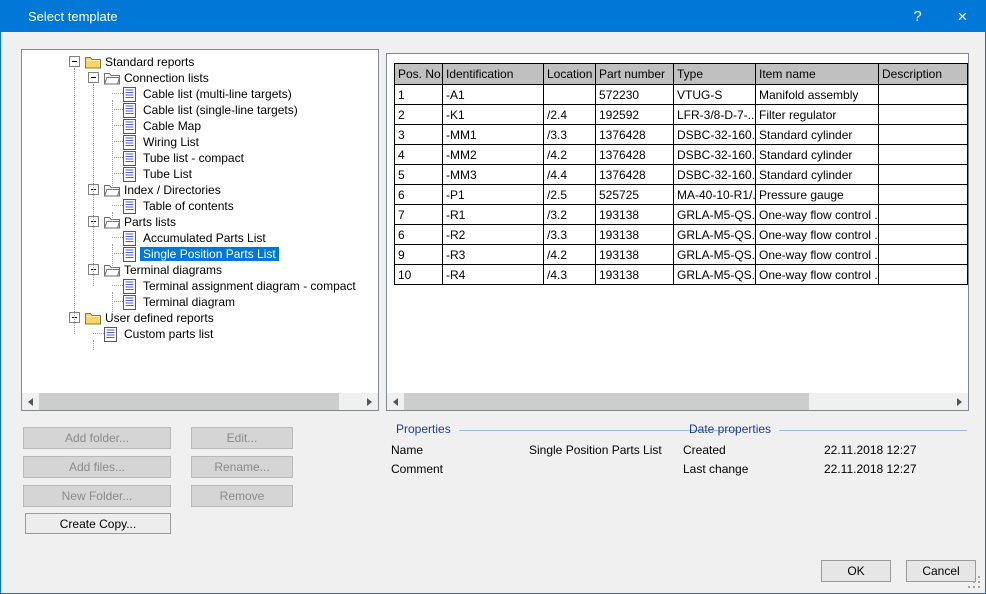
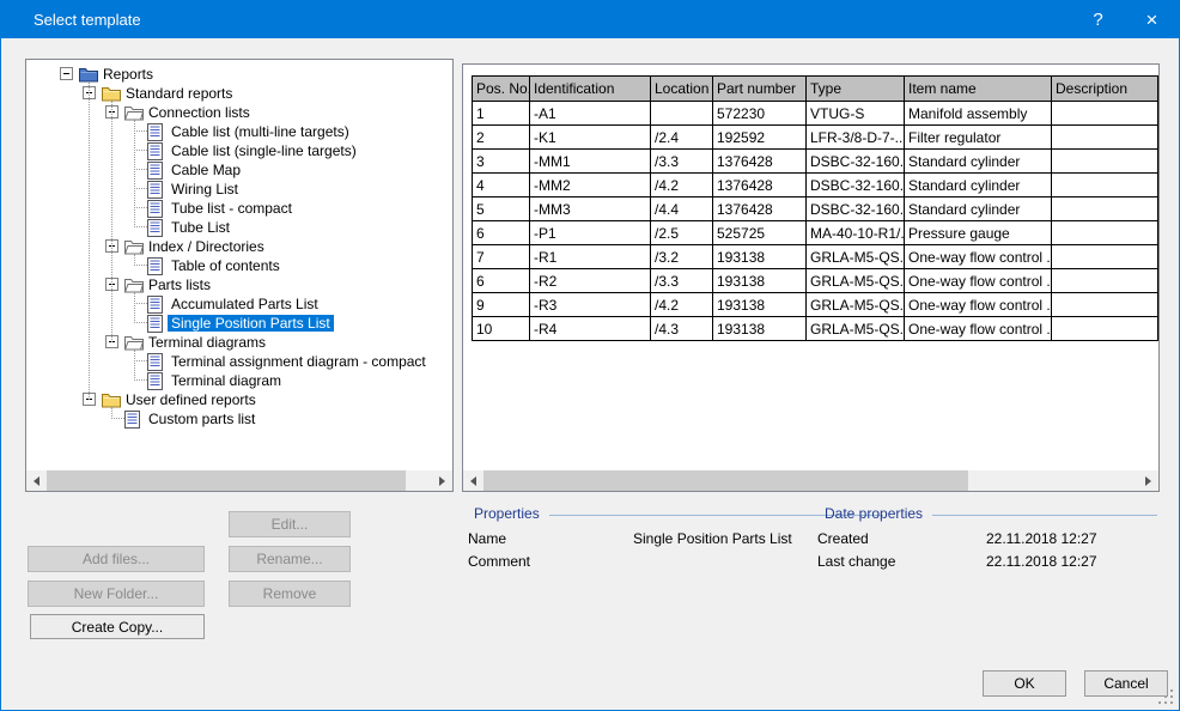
  Select template
  ?
  ×
+ Reports
  Standard reports
  Connection lists
  Cable list (multi-line targets)
  Cable list (single-line targets)
  Cable Map
  Wiring List
  Tube list - compact
  Tube List
  Index / Directories
  Table of contents
  Parts lists
  Accumulated Parts List
  Single Position Parts List
  Terminal diagrams
  Terminal assignment diagram - compact
  Terminal diagram
  User defined reports
  Custom parts list
  Pos. No	Identification	Location	Part number	Type	Item name	Description
  1	-A1		572230	VTUG-S	Manifold assembly
  2	-K1	/2.4	192592	LFR-3/8-D-7-..	Filter regulator
  3	-MM1	/3.3	1376428	DSBC-32-160.	Standard cylinder
  4	-MM2	/4.2	1376428	DSBC-32-160.	Standard cylinder
  5	-MM3	/4.4	1376428	DSBC-32-160.	Standard cylinder
  6	-P1	/2.5	525725	MA-40-10-R1/.	Pressure gauge
  7	-R1	/3.2	193138	GRLA-M5-QS.	One-way flow control .
  6	-R2	/3.3	193138	GRLA-M5-QS.	One-way flow control .
  9	-R3	/4.2	193138	GRLA-M5-QS.	One-way flow control .
  10	-R4	/4.3	193138	GRLA-M5-QS.	One-way flow control .
- Add folder...
  Edit...
  Add files...
  Rename...
  New Folder...
  Remove
  Create Copy...
  Properties
  Name
  Single Position Parts List
  Comment
  Date properties
  Created
  22.11.2018 12:27
  Last change
  22.11.2018 12:27
  OK
  Cancel
